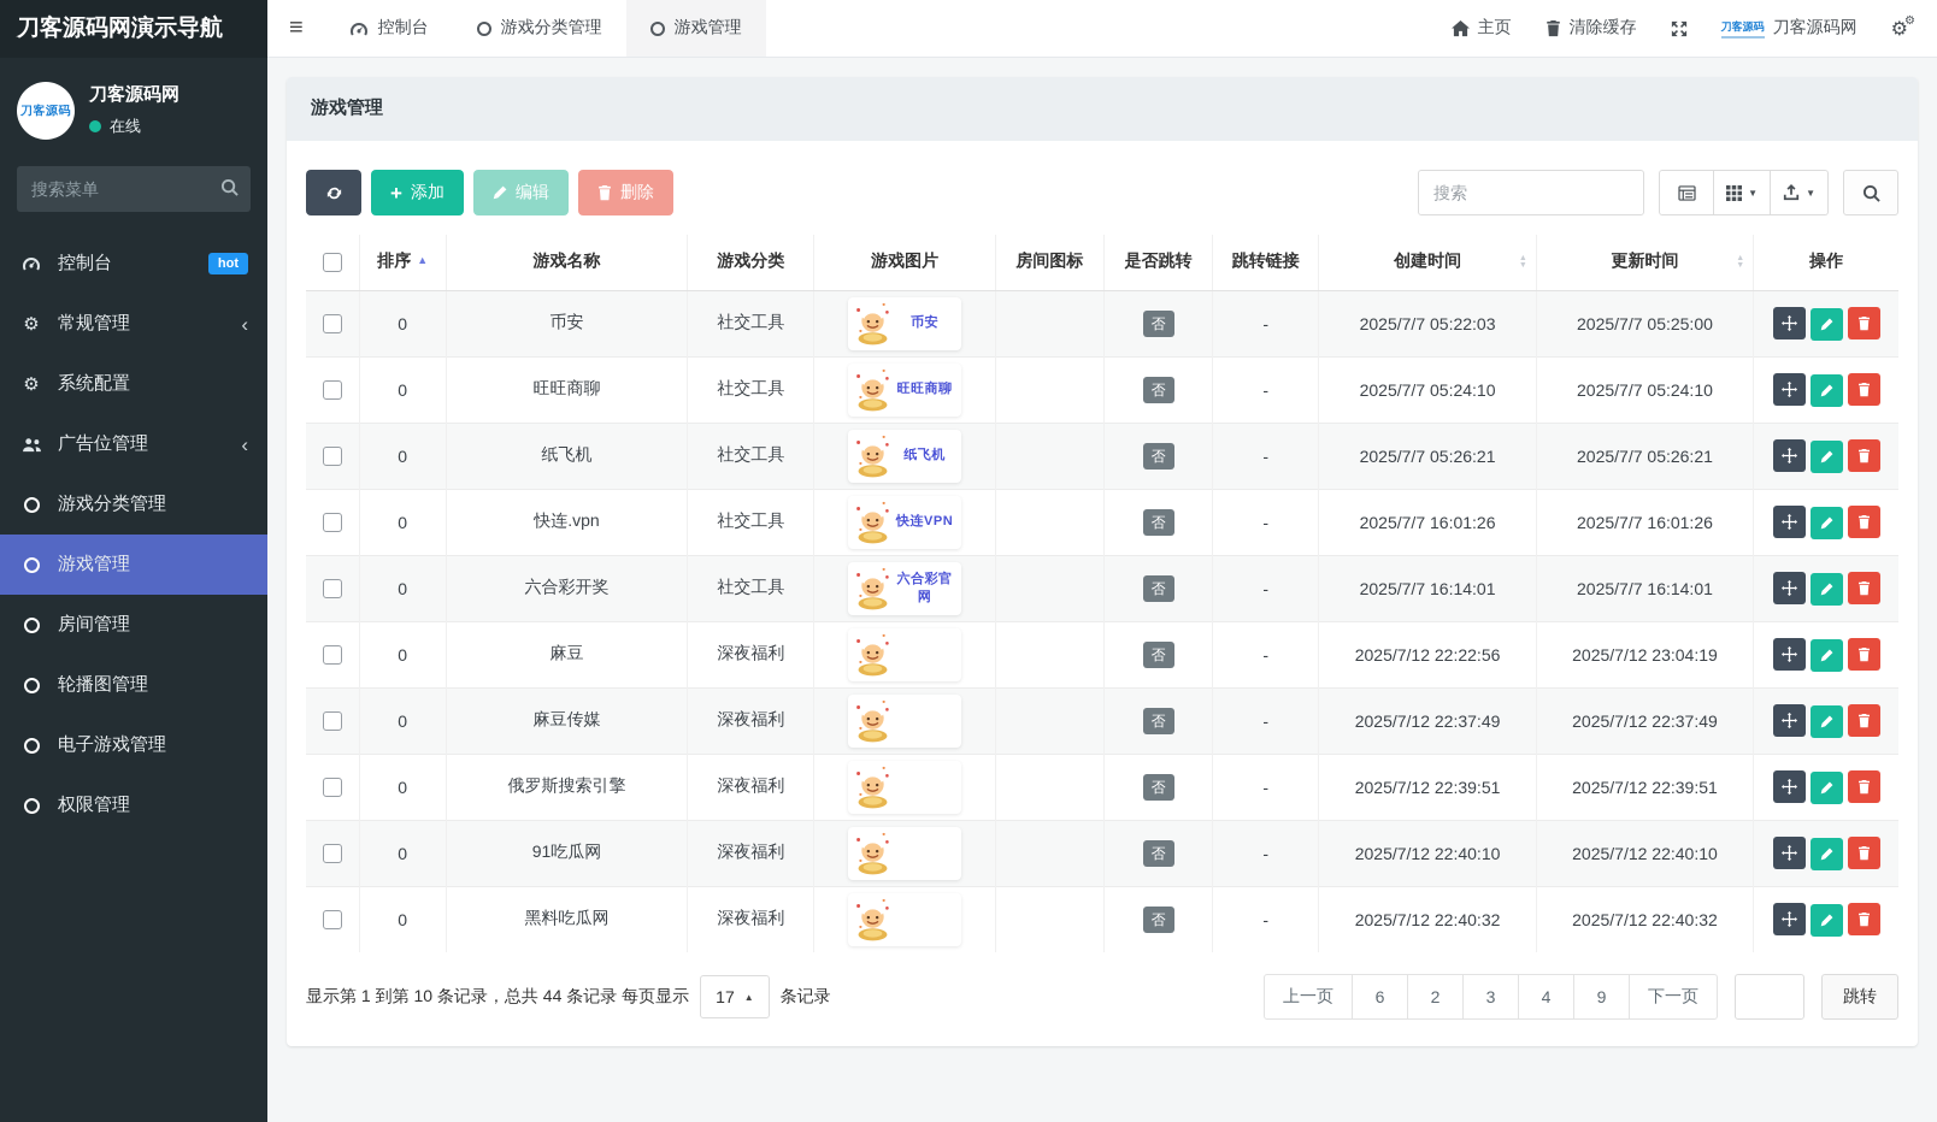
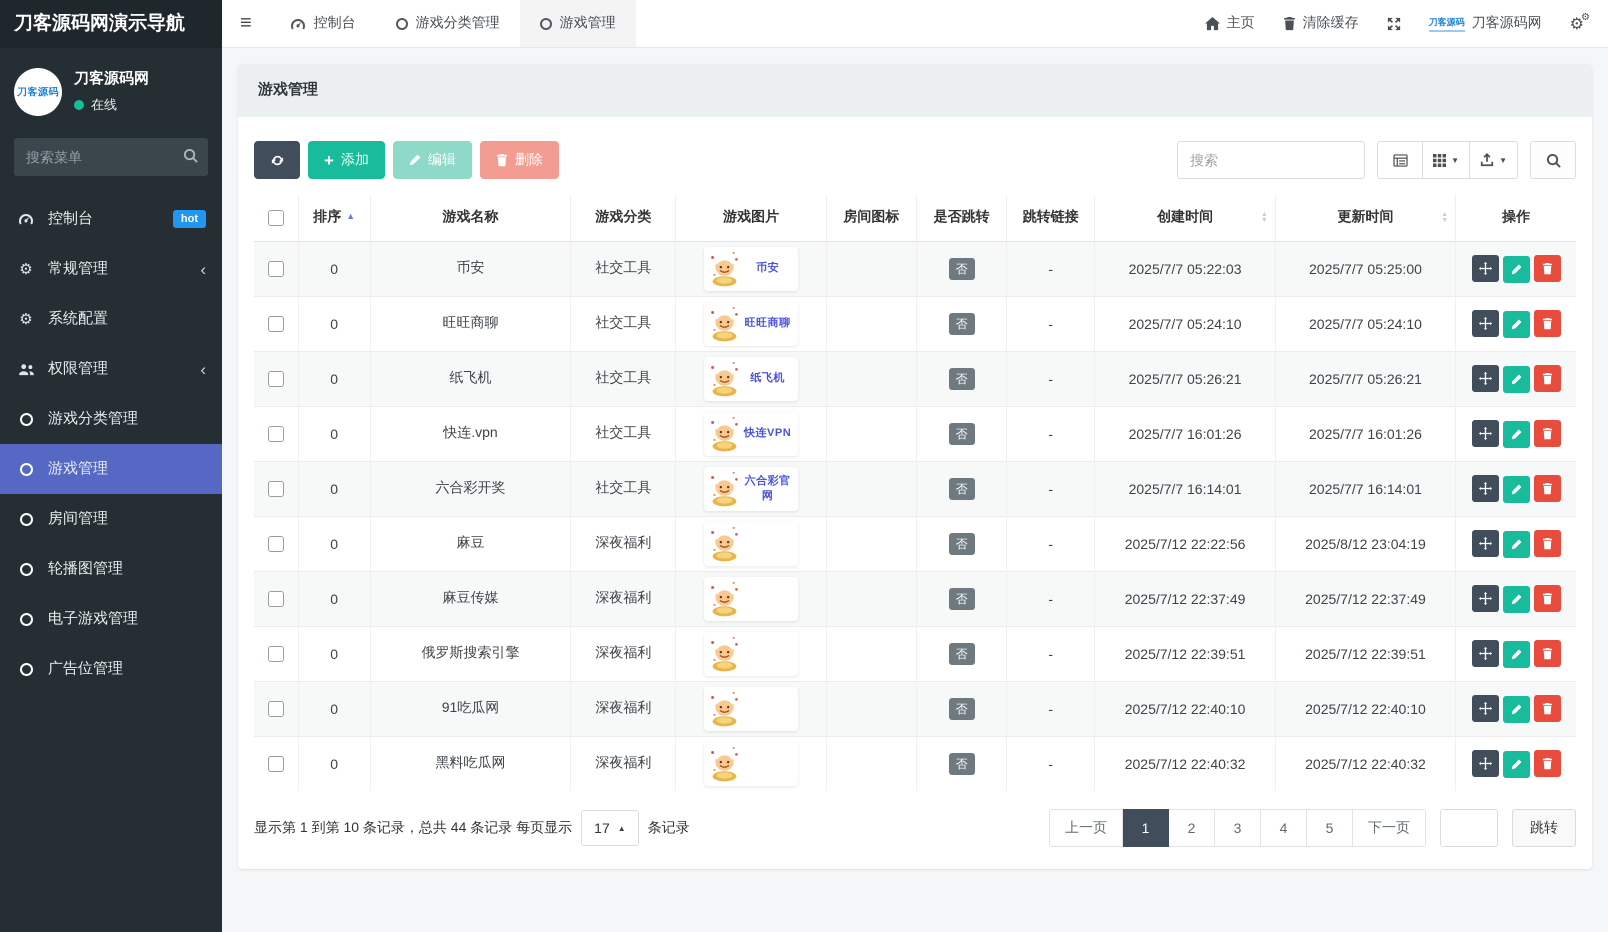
  刀客源码网演示导航
  刀客源码
  刀客源码网
  在线
  搜索菜单
  控制台
  hot
  ⚙
  常规管理
  ‹
  ⚙
  系统配置
- 广告位管理
+ 权限管理
  ‹
  游戏分类管理
  游戏管理
  房间管理
  轮播图管理
  电子游戏管理
- 权限管理
+ 广告位管理
  ≡
  控制台
  游戏分类管理
  游戏管理
  主页
  清除缓存
  刀客源码
  刀客源码网
  ⚙
  ⚙
  游戏管理
  +
  添加
  编辑
  删除
  搜索
  ▼
  ▼
  	排序 ▲	游戏名称	游戏分类	游戏图片	房间图标	是否跳转	跳转链接	创建时间	更新时间	操作
  	0	币安	社交工具	币安		否	-	2025/7/7 05:22:03	2025/7/7 05:25:00
  	0	旺旺商聊	社交工具	旺旺商聊		否	-	2025/7/7 05:24:10	2025/7/7 05:24:10
  	0	纸飞机	社交工具	纸飞机		否	-	2025/7/7 05:26:21	2025/7/7 05:26:21
  	0	快连.vpn	社交工具	快连VPN		否	-	2025/7/7 16:01:26	2025/7/7 16:01:26
  	0	六合彩开奖	社交工具	六合彩官网		否	-	2025/7/7 16:14:01	2025/7/7 16:14:01
- 	0	麻豆	深夜福利			否	-	2025/7/12 22:22:56	2025/7/12 23:04:19
+ 	0	麻豆	深夜福利			否	-	2025/7/12 22:22:56	2025/8/12 23:04:19
  	0	麻豆传媒	深夜福利			否	-	2025/7/12 22:37:49	2025/7/12 22:37:49
  	0	俄罗斯搜索引擎	深夜福利			否	-	2025/7/12 22:39:51	2025/7/12 22:39:51
  	0	91吃瓜网	深夜福利			否	-	2025/7/12 22:40:10	2025/7/12 22:40:10
  	0	黑料吃瓜网	深夜福利			否	-	2025/7/12 22:40:32	2025/7/12 22:40:32
  显示第 1 到第 10 条记录，总共 44 条记录 每页显示
  17
  ▲
  条记录
  上一页
- 6
+ 1
  2
  3
  4
- 9
+ 5
  下一页
  跳转
